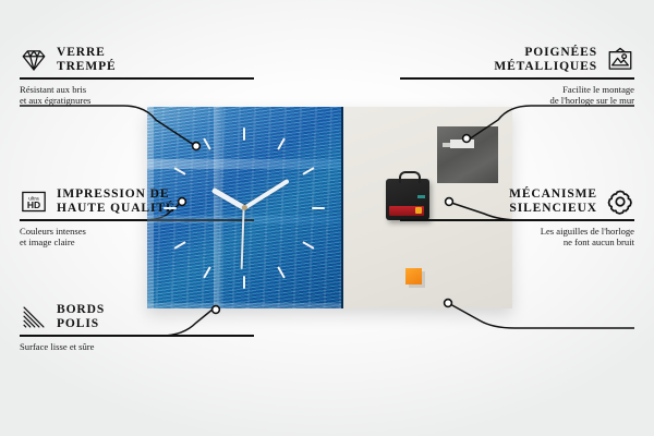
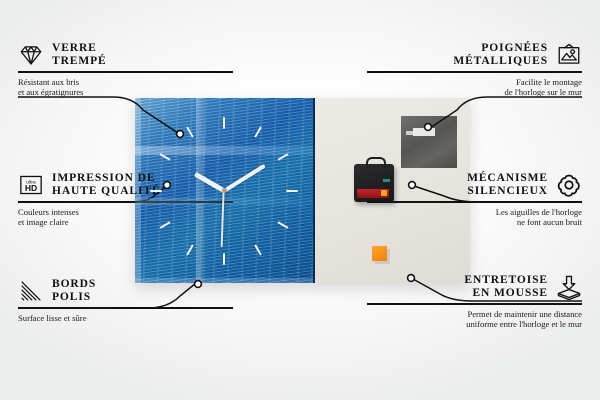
  VERRE
  TREMPÉ
  Résistant aux bris
  et aux égratignures
  HD
  IMPRESSION DE
  HAUTE QUALIT
  Couleurs intenses
  et image claire
  BORDS
  POLIS
  Surface lisse et sûre
  POIGNÉES
  MÉTALLIQUES
  Facilite le montage
  de l'horloge sur le mur
  MÉCANISME
  SILENCIEUX
  Les aiguilles de l'horloge
  ne font aucun bruit
+ ENTRETOISE
+ EN MOUSSE
+ Permet de maintenir une distance
+ uniforme entre l'horloge et le mur
